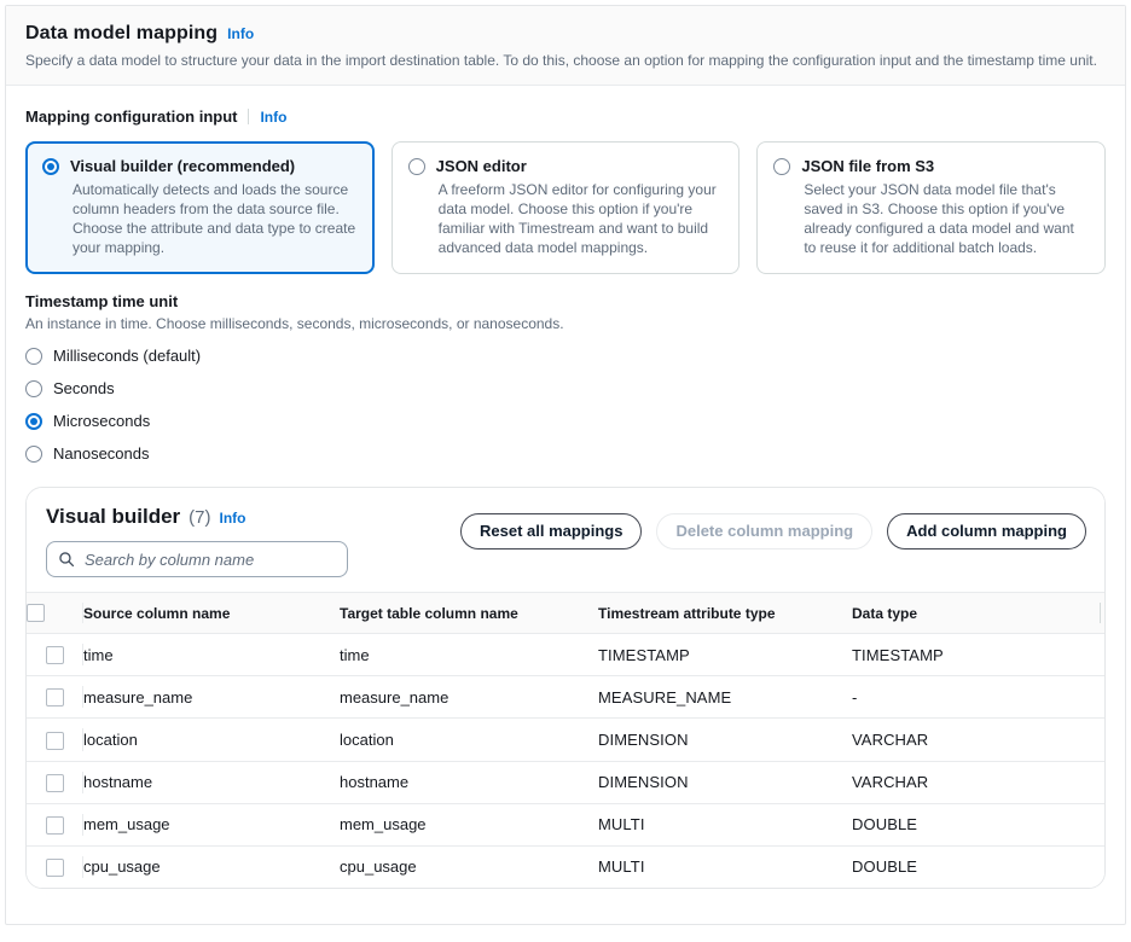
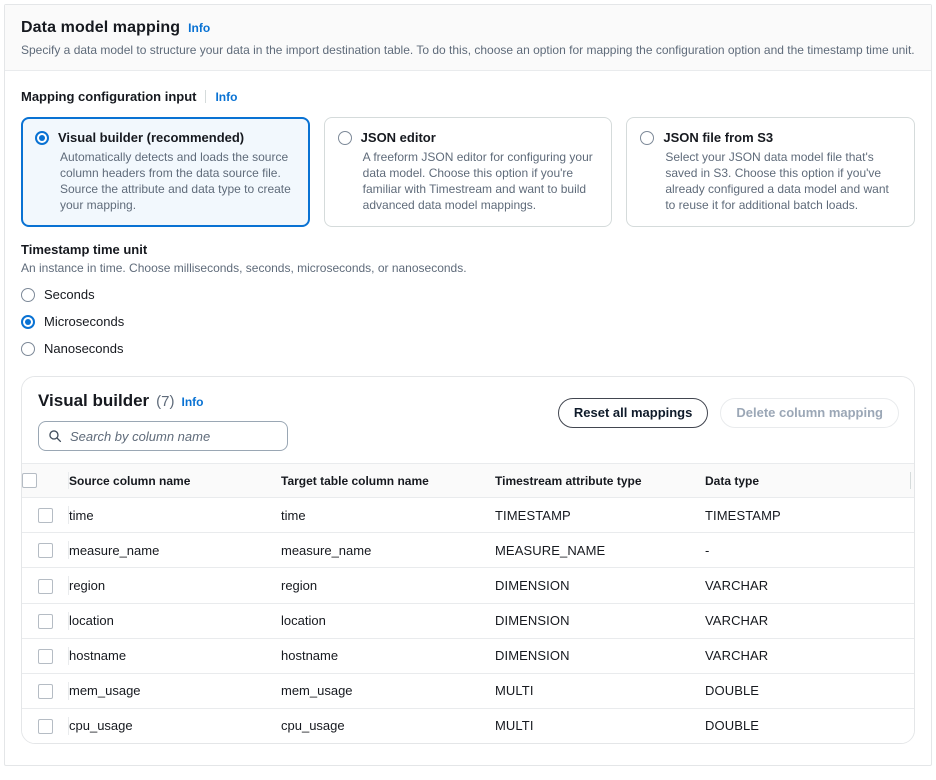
  Data model mapping
  Info
- Specify a data model to structure your data in the import destination table. To do this, choose an option for mapping the configuration input and the timestamp time unit.
+ Specify a data model to structure your data in the import destination table. To do this, choose an option for mapping the configuration option and the timestamp time unit.
  Mapping configuration input
  Info
  Visual builder (recommended)
- Automatically detects and loads the source column headers from the data source file. Choose the attribute and data type to create your mapping.
+ Automatically detects and loads the source column headers from the data source file. Source the attribute and data type to create your mapping.
  JSON editor
  A freeform JSON editor for configuring your data model. Choose this option if you're familiar with Timestream and want to build advanced data model mappings.
  JSON file from S3
  Select your JSON data model file that's saved in S3. Choose this option if you've already configured a data model and want to reuse it for additional batch loads.
  Timestamp time unit
  An instance in time. Choose milliseconds, seconds, microseconds, or nanoseconds.
- Milliseconds (default)
  Seconds
  Microseconds
  Nanoseconds
  Visual builder
  (7)
  Info
  Search by column name
  Reset all mappings
  Delete column mapping
- Add column mapping
  	Source column name	Target table column name	Timestream attribute type	Data type
  	time	time	TIMESTAMP	TIMESTAMP
  	measure_name	measure_name	MEASURE_NAME	-
+ 	region	region	DIMENSION	VARCHAR
  	location	location	DIMENSION	VARCHAR
  	hostname	hostname	DIMENSION	VARCHAR
  	mem_usage	mem_usage	MULTI	DOUBLE
  	cpu_usage	cpu_usage	MULTI	DOUBLE
